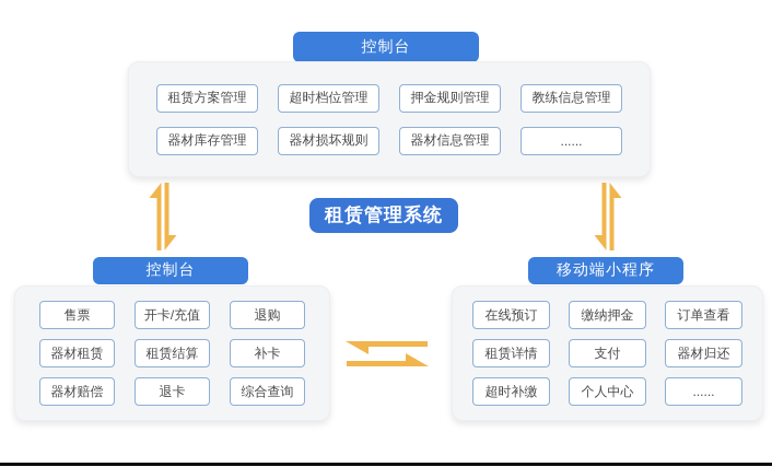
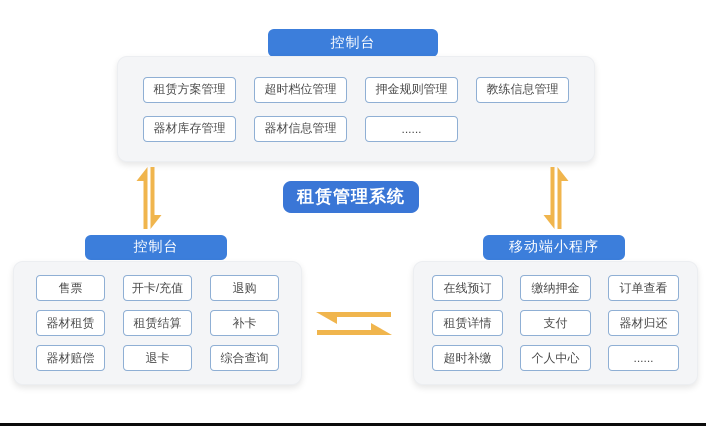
  控制台
  租赁方案管理
  超时档位管理
  押金规则管理
  教练信息管理
  器材库存管理
- 器材损坏规则
  器材信息管理
  ......
  租赁管理系统
  控制台
  售票
  开卡/充值
  退购
  器材租赁
  租赁结算
  补卡
  器材赔偿
  退卡
  综合查询
  移动端小程序
  在线预订
  缴纳押金
  订单查看
  租赁详情
  支付
  器材归还
  超时补缴
  个人中心
  ......
